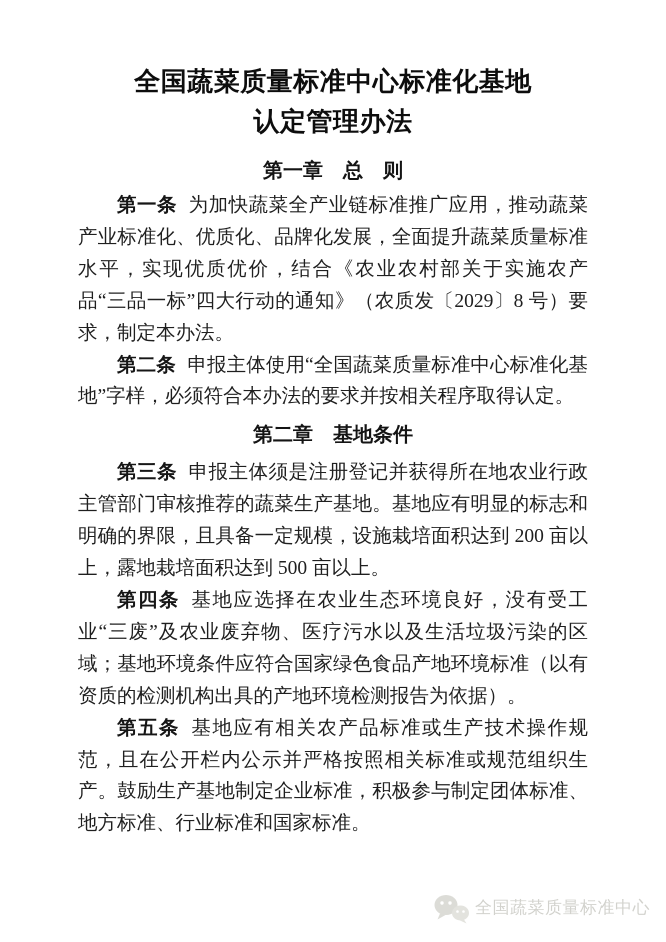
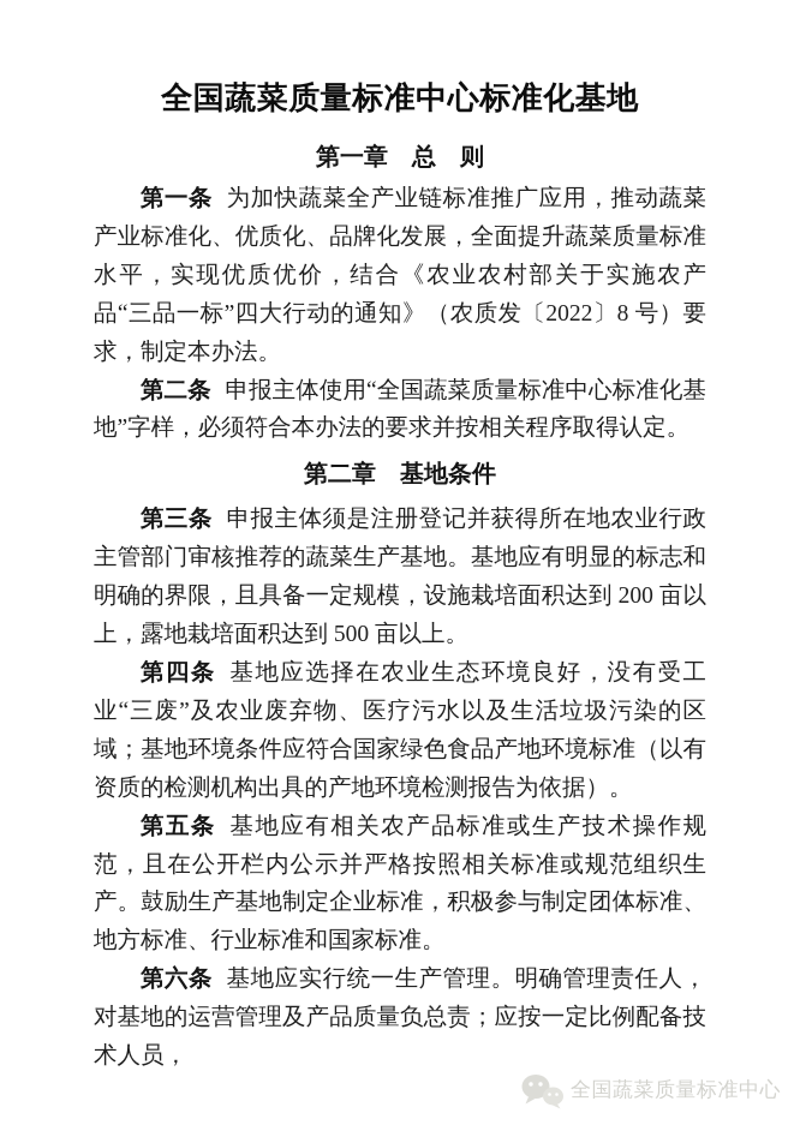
  全国蔬菜质量标准中心标准化基地
- 认定管理办法
  第一章 总 则
- 第一条 为加快蔬菜全产业链标准推广应用，推动蔬菜产业标准化、优质化、品牌化发展，全面提升蔬菜质量标准水平，实现优质优价，结合《农业农村部关于实施农产品“三品一标”四大行动的通知》（农质发〔2029〕8 号）要求，制定本办法。
+ 第一条 为加快蔬菜全产业链标准推广应用，推动蔬菜产业标准化、优质化、品牌化发展，全面提升蔬菜质量标准水平，实现优质优价，结合《农业农村部关于实施农产品“三品一标”四大行动的通知》（农质发〔2022〕8 号）要求，制定本办法。
  第二条 申报主体使用“全国蔬菜质量标准中心标准化基地”字样，必须符合本办法的要求并按相关程序取得认定。
  第二章 基地条件
  第三条 申报主体须是注册登记并获得所在地农业行政主管部门审核推荐的蔬菜生产基地。基地应有明显的标志和明确的界限，且具备一定规模，设施栽培面积达到 200 亩以上，露地栽培面积达到 500 亩以上。
  第四条 基地应选择在农业生态环境良好，没有受工业“三废”及农业废弃物、医疗污水以及生活垃圾污染的区域；基地环境条件应符合国家绿色食品产地环境标准（以有资质的检测机构出具的产地环境检测报告为依据）。
  第五条 基地应有相关农产品标准或生产技术操作规范，且在公开栏内公示并严格按照相关标准或规范组织生产。鼓励生产基地制定企业标准，积极参与制定团体标准、地方标准、行业标准和国家标准。
+ 第六条 基地应实行统一生产管理。明确管理责任人，对基地的运营管理及产品质量负总责；应按一定比例配备技术人员，
  全国蔬菜质量标准中心
